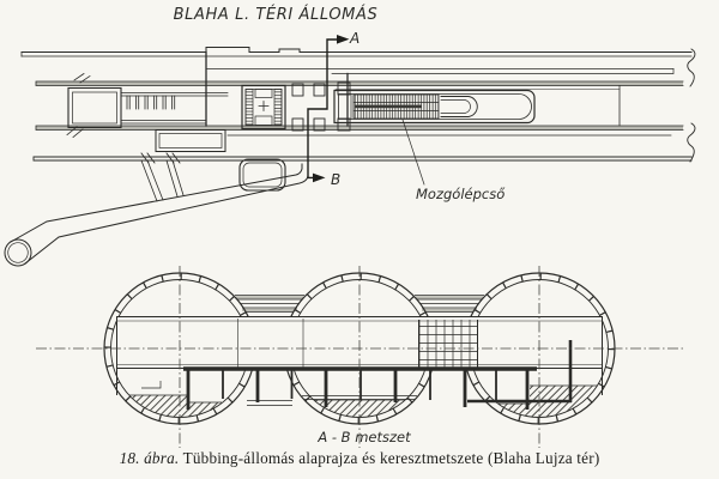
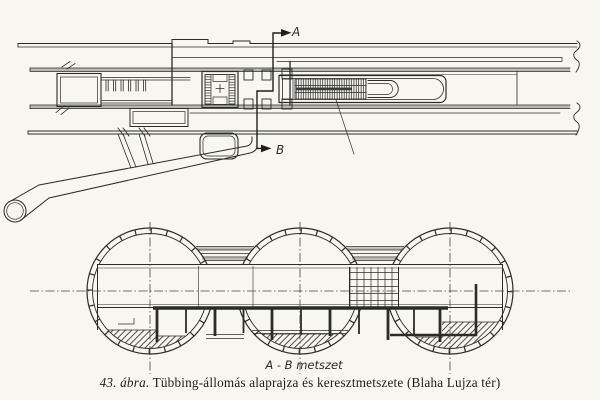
- BLAHA L. TÉRI ÁLLOMÁS
  A
  B
- Mozgólépcső
  A - B metszet
- 18. ábra. Tübbing-állomás alaprajza és keresztmetszete (Blaha Lujza tér)
+ 43. ábra. Tübbing-állomás alaprajza és keresztmetszete (Blaha Lujza tér)
